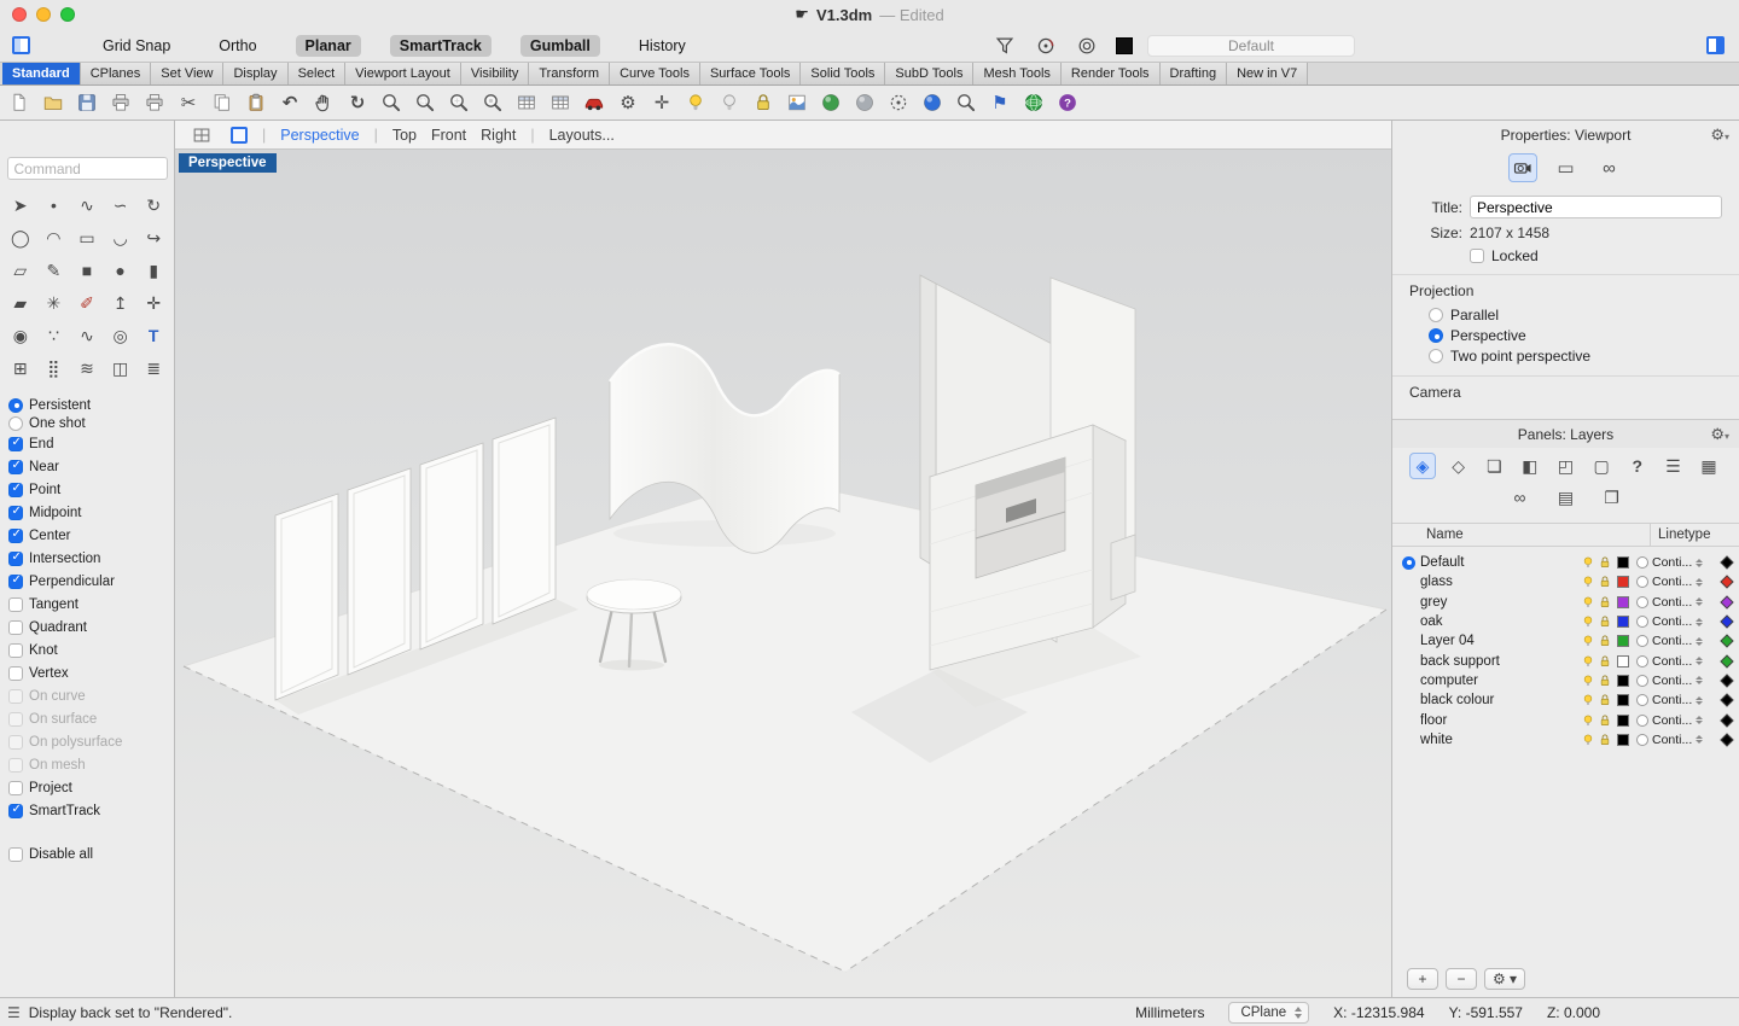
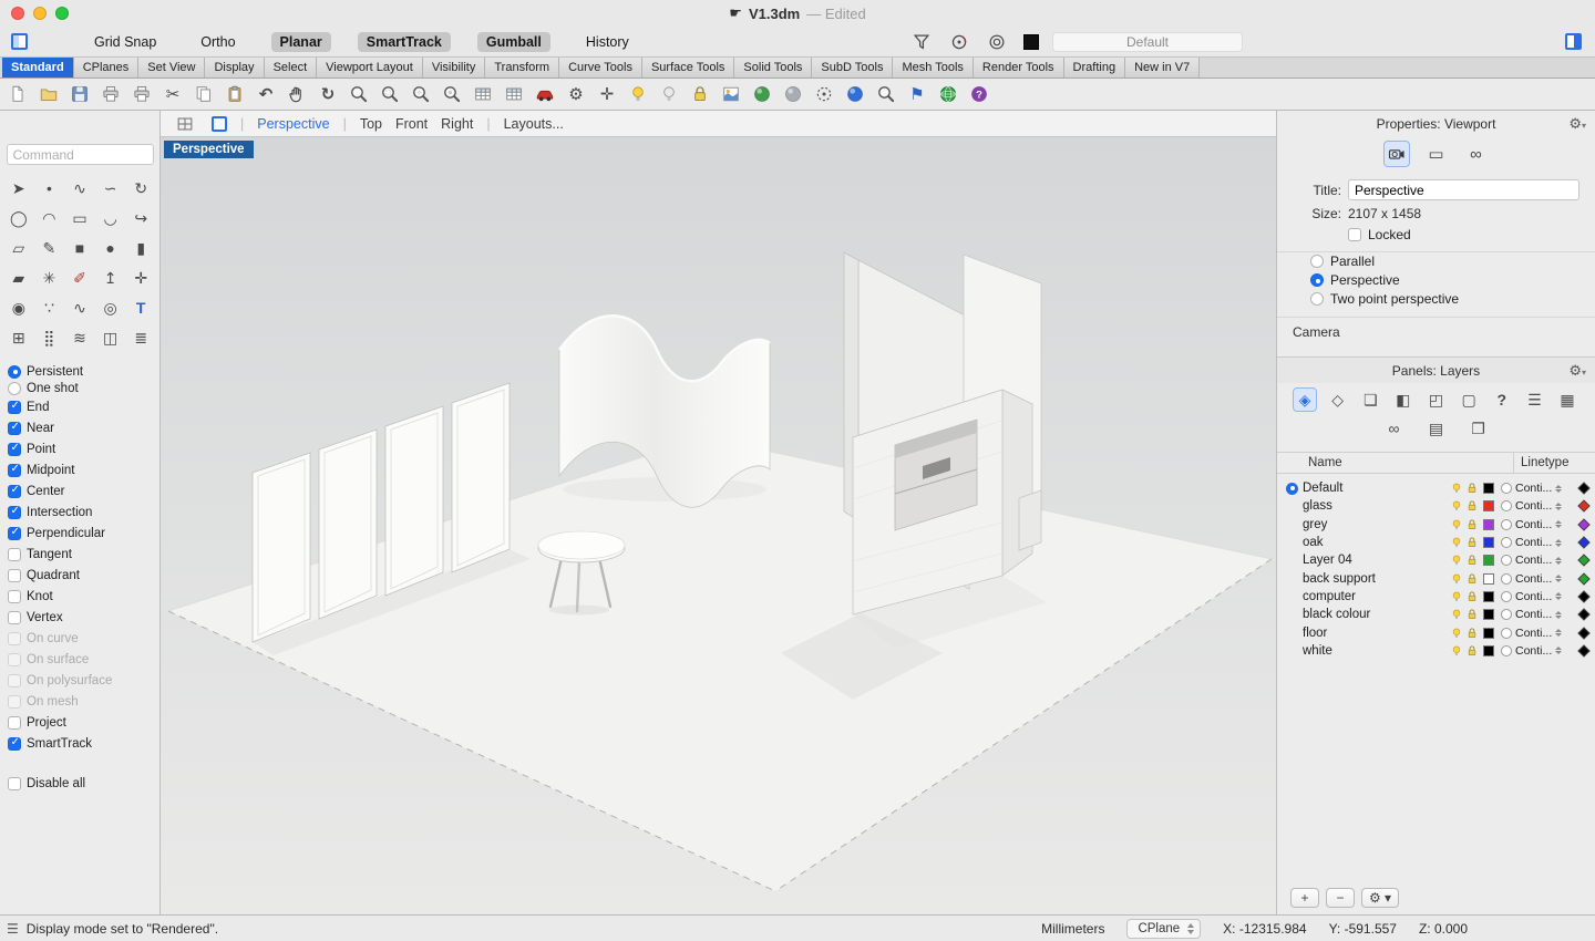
  ☛
  V1.3dm
  — Edited
  Grid Snap
  Ortho
  Planar
  SmartTrack
  Gumball
  History
  Default
  Standard
  CPlanes
  Set View
  Display
  Select
  Viewport Layout
  Visibility
  Transform
  Curve Tools
  Surface Tools
  Solid Tools
  SubD Tools
  Mesh Tools
  Render Tools
  Drafting
  New in V7
  ✂
  ↶
  ↻
  ⚙
  ✛
  ⚑
  ?
  Command
  ➤
  •
  ∿
  ∽
  ↻
  ◯
  ◠
  ▭
  ◡
  ↪
  ▱
  ✎
  ■
  ●
  ▮
  ▰
  ✳
  ✐
  ↥
  ✛
  ◉
  ∵
  ∿
  ◎
  T
  ⊞
  ⣿
  ≋
  ◫
  ≣
  Persistent
  One shot
  End
  Near
  Point
  Midpoint
  Center
  Intersection
  Perpendicular
  Tangent
  Quadrant
  Knot
  Vertex
  On curve
  On surface
  On polysurface
  On mesh
  Project
  SmartTrack
  Disable all
  |
  Perspective
  |
  Top
  Front
  Right
  |
  Layouts...
  Perspective
  Properties: Viewport
  ⚙▾
  ▭
  ∞
  Title:
  Perspective
  Size:
  2107 x 1458
  Locked
- Projection
  Parallel
  Perspective
  Two point perspective
  Camera
  Panels: Layers
  ⚙▾
  ◈
  ◇
  ❏
  ◧
  ◰
  ▢
  ?
  ☰
  ▦
  ∞
  ▤
  ❐
  Name
  Linetype
  Default
  Conti...
  glass
  Conti...
  grey
  Conti...
  oak
  Conti...
  Layer 04
  Conti...
  back support
  Conti...
  computer
  Conti...
  black colour
  Conti...
  floor
  Conti...
  white
  Conti...
  +
  −
  ⚙ ▾
  ☰
- Display back set to "Rendered".
+ Display mode set to "Rendered".
  Millimeters
  CPlane
  X: -12315.984
  Y: -591.557
  Z: 0.000
